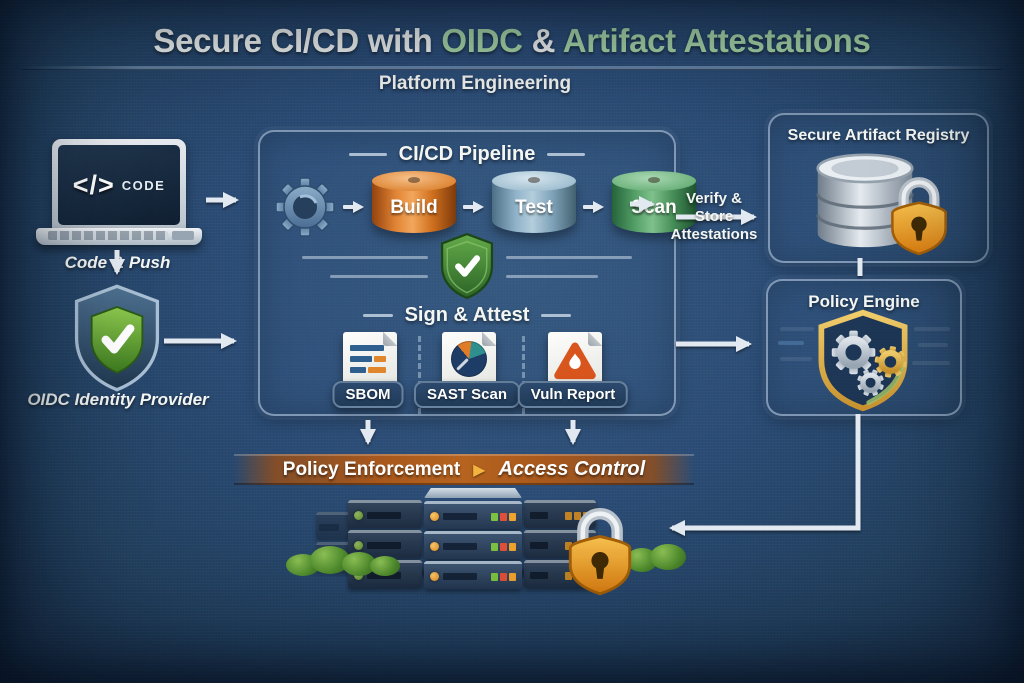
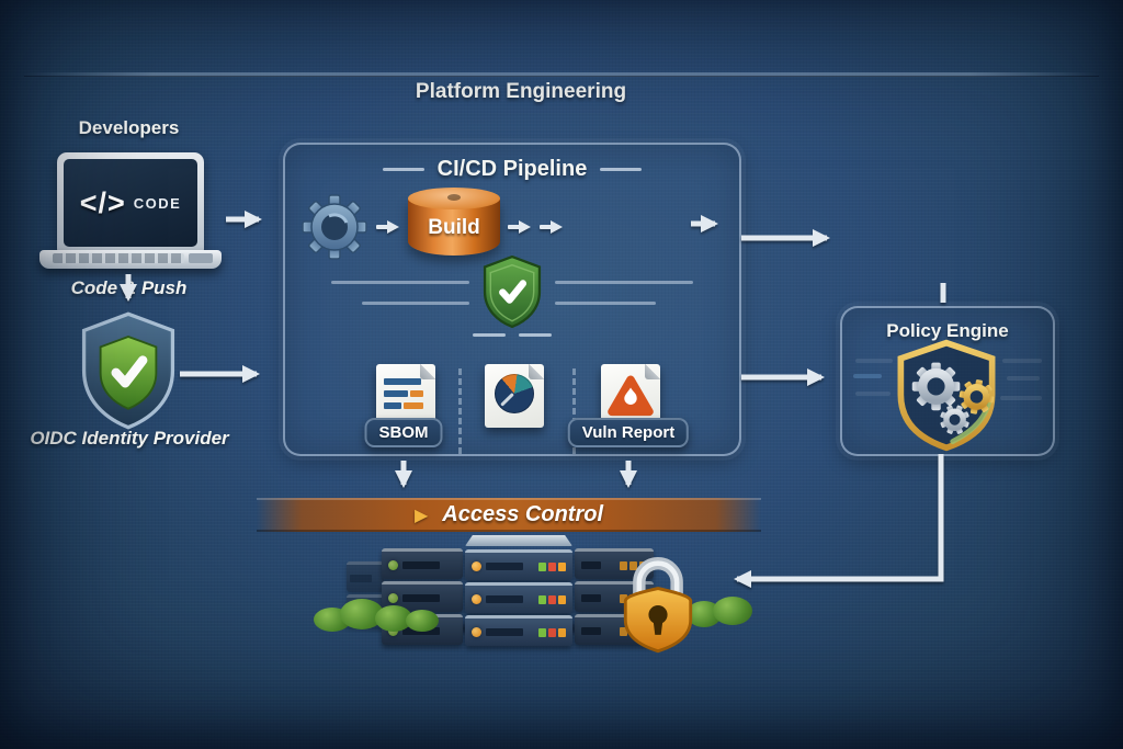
- Secure CI/CD with OIDC & Artifact Attestations
  Platform Engineering
+ Developers
  </>
  CODE
  Code Push
  OIDC Identity Provider
  CI/CD Pipeline
  Build
- Test
- Scan
- Sign & Attest
  SBOM
- SAST Scan
  Vuln Report
- Verify &
- Store
- Attestations
- Secure Artifact Registry
  Policy Engine
- Policy Enforcement
  ▶
  Access Control
